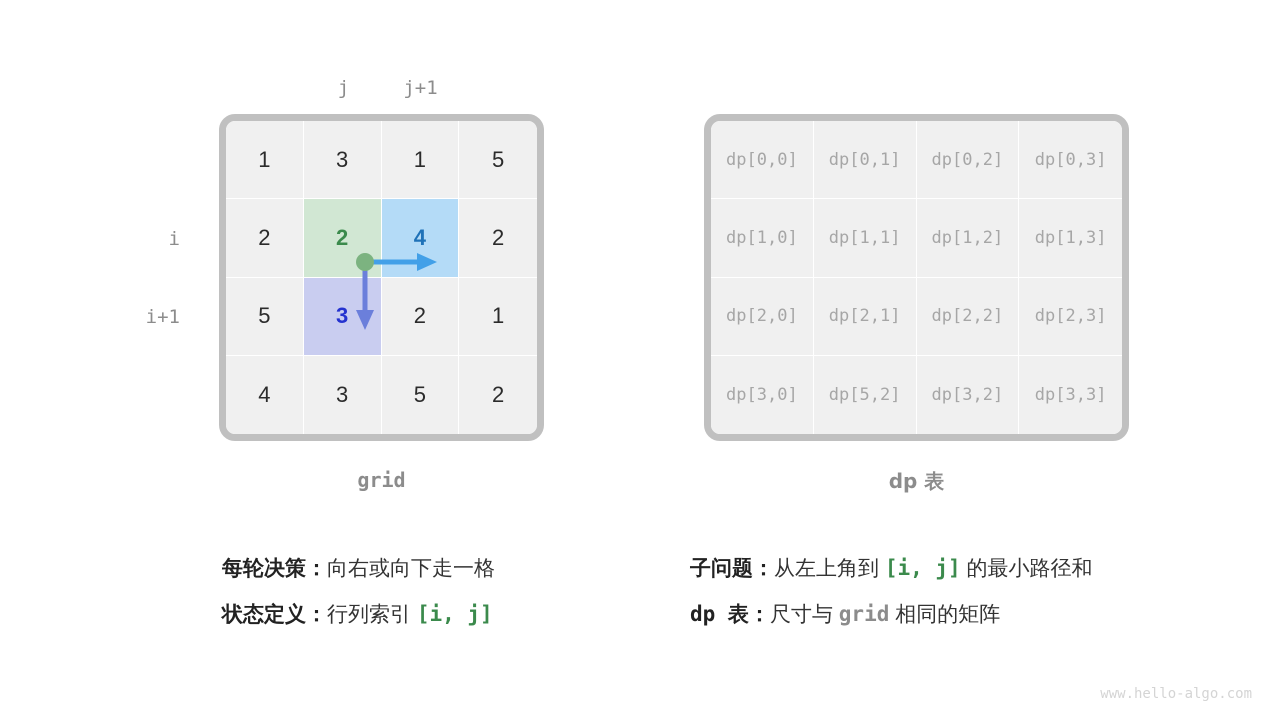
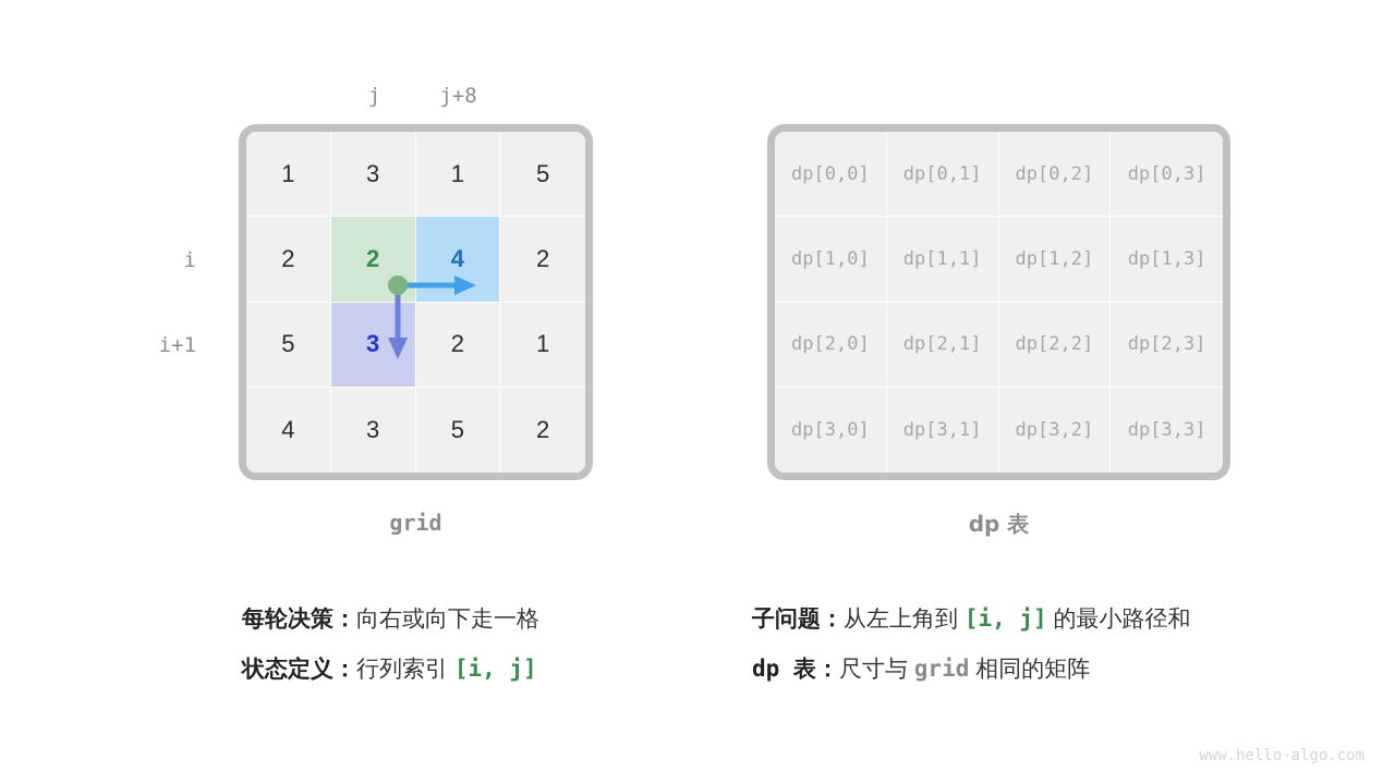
  j
- j+1
+ j+8
  i
  i+1
  1
  3
  1
  5
  2
  2
  4
  2
  5
  3
  2
  1
  4
  3
  5
  2
  grid
  dp[0,0]
  dp[0,1]
  dp[0,2]
  dp[0,3]
  dp[1,0]
  dp[1,1]
  dp[1,2]
  dp[1,3]
  dp[2,0]
  dp[2,1]
  dp[2,2]
  dp[2,3]
  dp[3,0]
- dp[5,2]
+ dp[3,1]
  dp[3,2]
  dp[3,3]
  dp 表
  每轮决策：向右或向下走一格
  状态定义：行列索引 [i, j]
  子问题：从左上角到 [i, j] 的最小路径和
  dp 表：尺寸与 grid 相同的矩阵
  www.hello-algo.com
